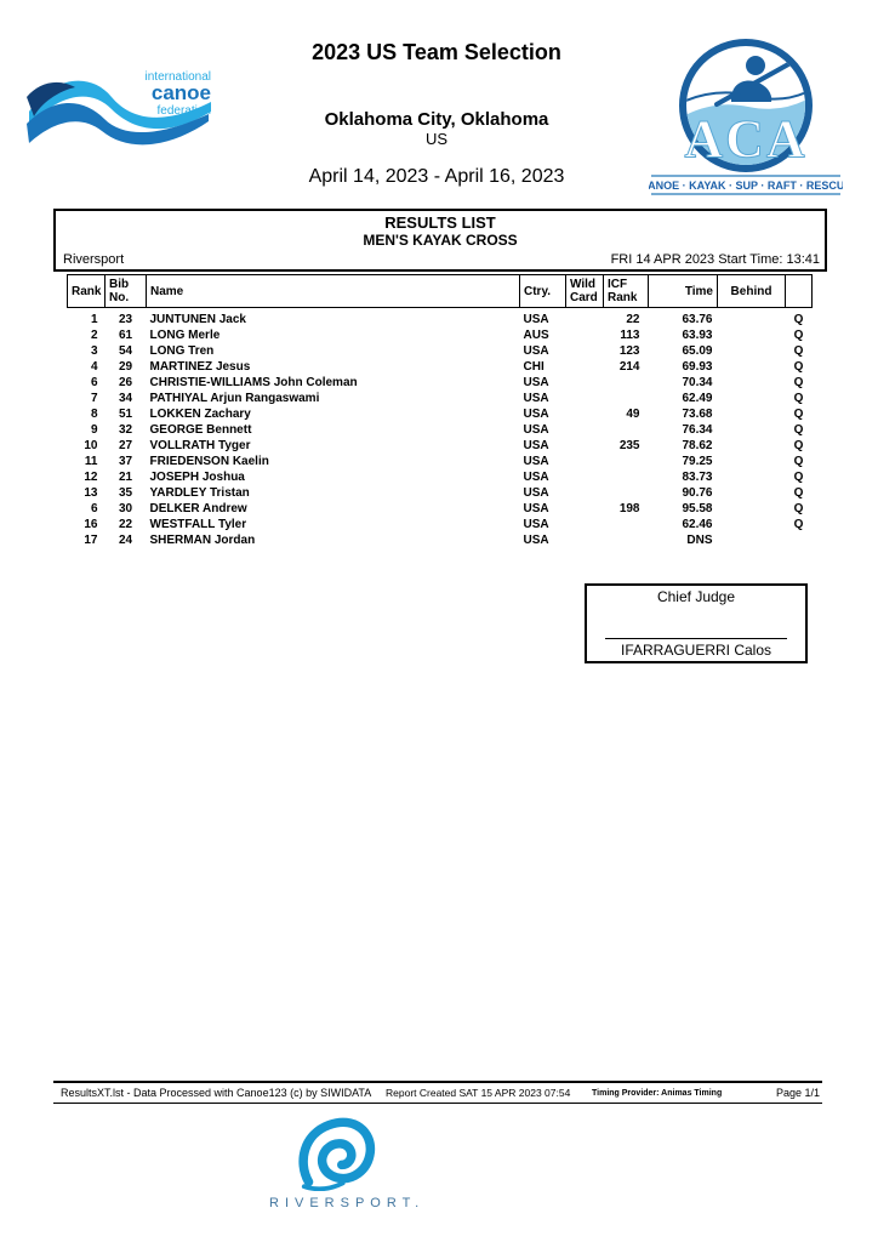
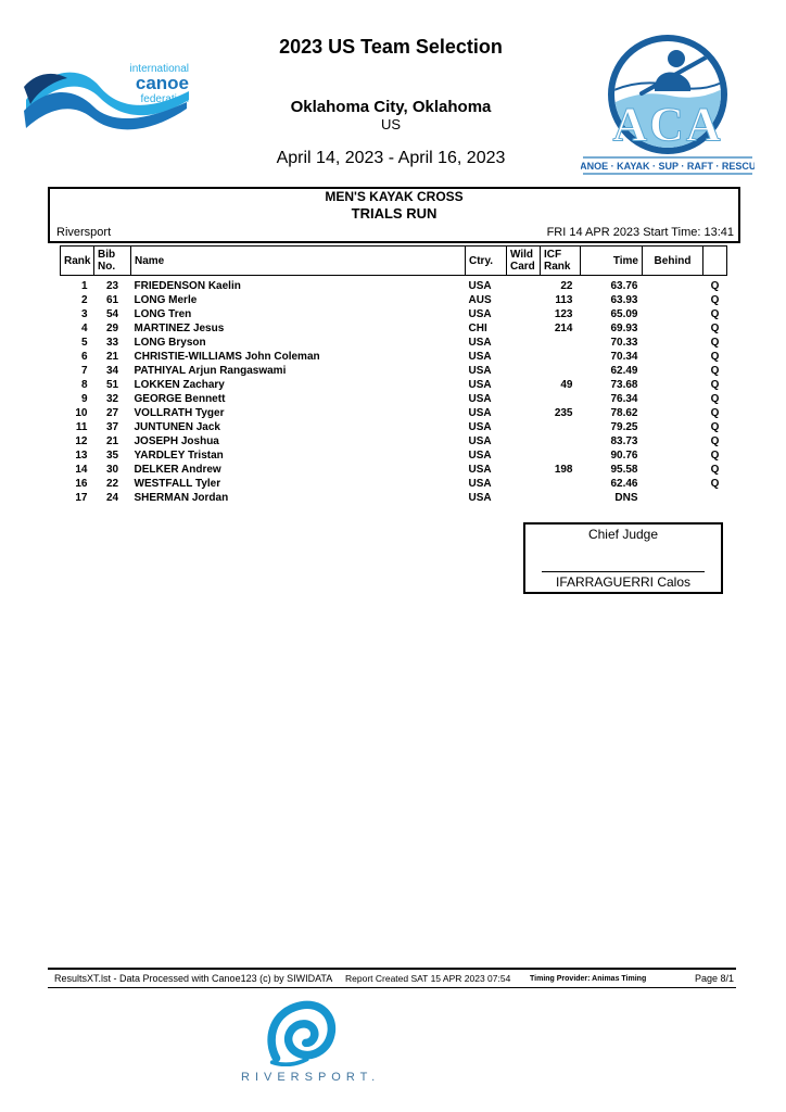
  international
  canoe
  federation
  2023 US Team Selection
  Oklahoma City, Oklahoma
  US
  April 14, 2023 - April 16, 2023
  ACA
  ANOE · KAYAK · SUP · RAFT · RESCU
- RESULTS LIST
  MEN'S KAYAK CROSS
+ TRIALS RUN
  Riversport
  FRI 14 APR 2023 Start Time: 13:41
  Rank	Bib No.	Name	Ctry.	Wild Card	ICF Rank	Time	Behind
- 1	23	JUNTUNEN Jack	USA		22	63.76		Q
+ 1	23	FRIEDENSON Kaelin	USA		22	63.76		Q
  2	61	LONG Merle	AUS		113	63.93		Q
  3	54	LONG Tren	USA		123	65.09		Q
  4	29	MARTINEZ Jesus	CHI		214	69.93		Q
+ 5	33	LONG Bryson	USA			70.33		Q
- 6	26	CHRISTIE-WILLIAMS John Coleman	USA			70.34		Q
+ 6	21	CHRISTIE-WILLIAMS John Coleman	USA			70.34		Q
  7	34	PATHIYAL Arjun Rangaswami	USA			62.49		Q
  8	51	LOKKEN Zachary	USA		49	73.68		Q
  9	32	GEORGE Bennett	USA			76.34		Q
  10	27	VOLLRATH Tyger	USA		235	78.62		Q
- 11	37	FRIEDENSON Kaelin	USA			79.25		Q
+ 11	37	JUNTUNEN Jack	USA			79.25		Q
  12	21	JOSEPH Joshua	USA			83.73		Q
  13	35	YARDLEY Tristan	USA			90.76		Q
- 6	30	DELKER Andrew	USA		198	95.58		Q
+ 14	30	DELKER Andrew	USA		198	95.58		Q
  16	22	WESTFALL Tyler	USA			62.46		Q
  17	24	SHERMAN Jordan	USA			DNS
  Chief Judge
  IFARRAGUERRI Calos
  ResultsXT.lst - Data Processed with Canoe123 (c) by SIWIDATA
  Report Created SAT 15 APR 2023 07:54
- Page 1/1
+ Page 8/1
  RIVERSPORT.
